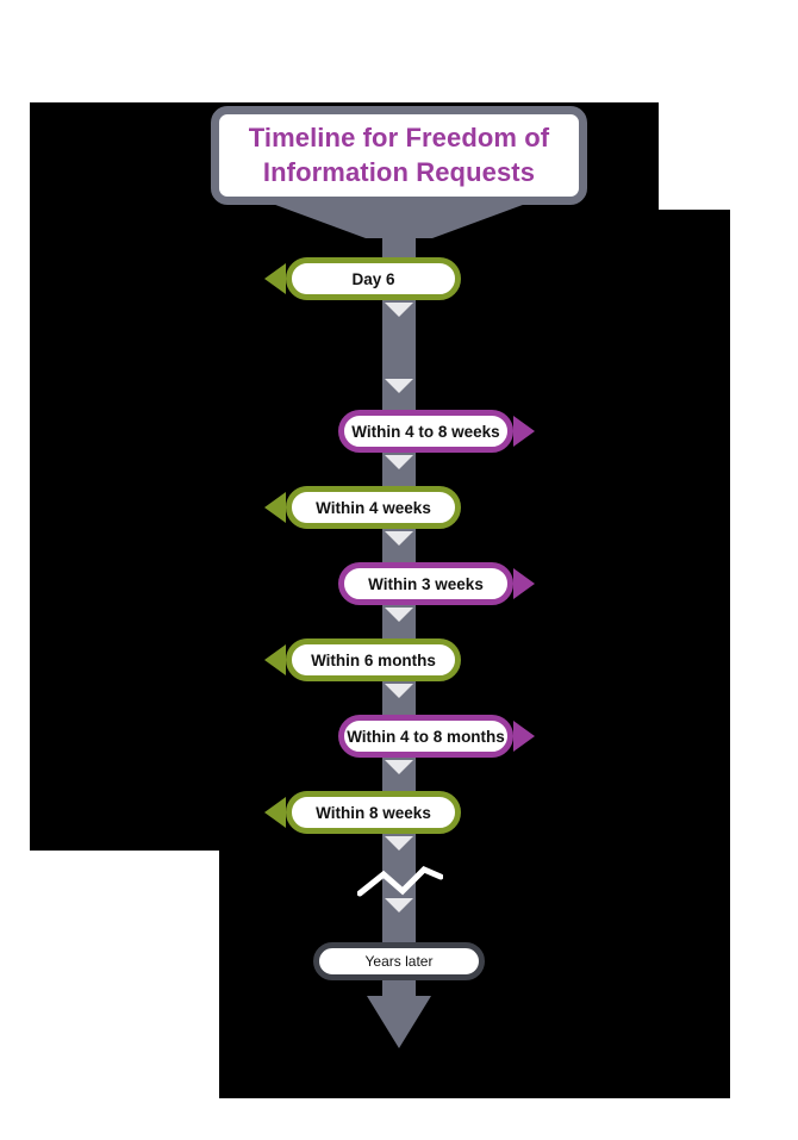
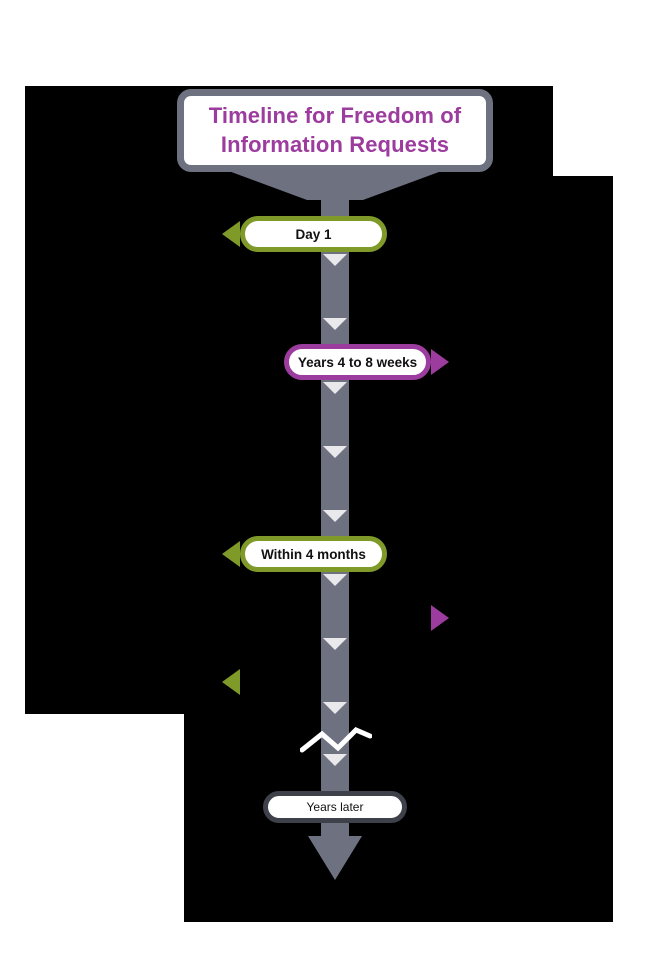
  Timeline for Freedom of
  Information Requests
- Day 6
+ Day 1
- Within 4 to 8 weeks
+ Years 4 to 8 weeks
- Within 4 weeks
- Within 3 weeks
- Within 6 months
+ Within 4 months
- Within 4 to 8 months
- Within 8 weeks
  Years later
